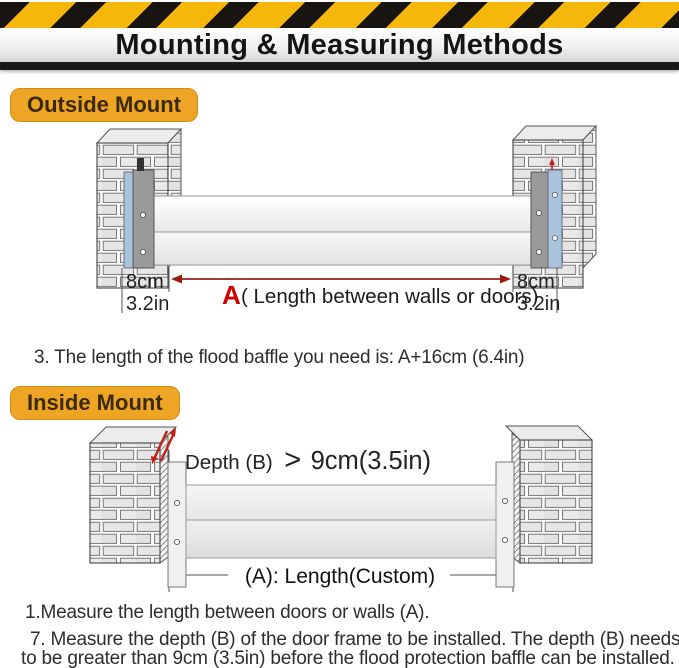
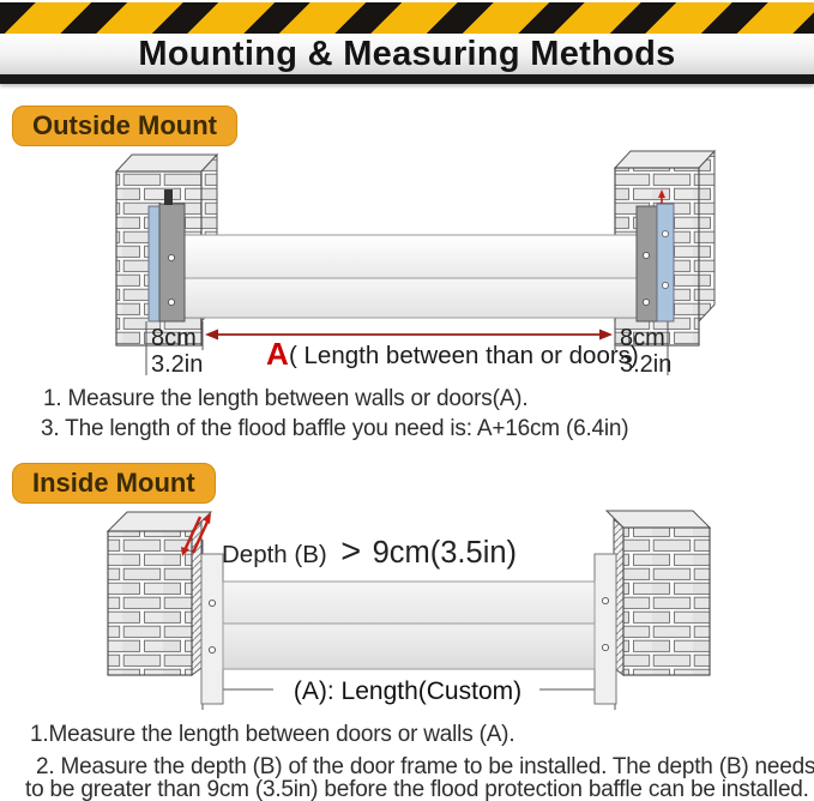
  Mounting & Measuring Methods
  Outside Mount
  8cm
  3.2in
  8cm
  3.2in
  A
- ( Length between walls or doors)
+ ( Length between than or doors)
+ 1. Measure the length between walls or doors(A).
  3. The length of the flood baffle you need is: A+16cm (6.4in)
  Inside Mount
  Depth (B) > 9cm(3.5in)
  (A): Length(Custom)
  1.Measure the length between doors or walls (A).
- 7. Measure the depth (B) of the door frame to be installed. The depth (B) needs
+ 2. Measure the depth (B) of the door frame to be installed. The depth (B) needs
  to be greater than 9cm (3.5in) before the flood protection baffle can be installed.
